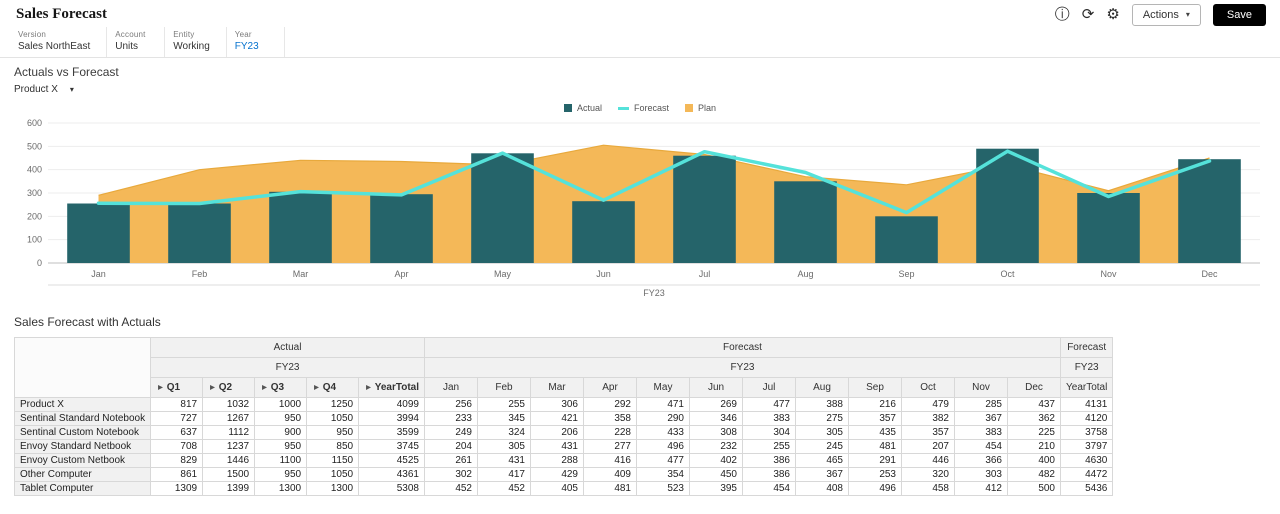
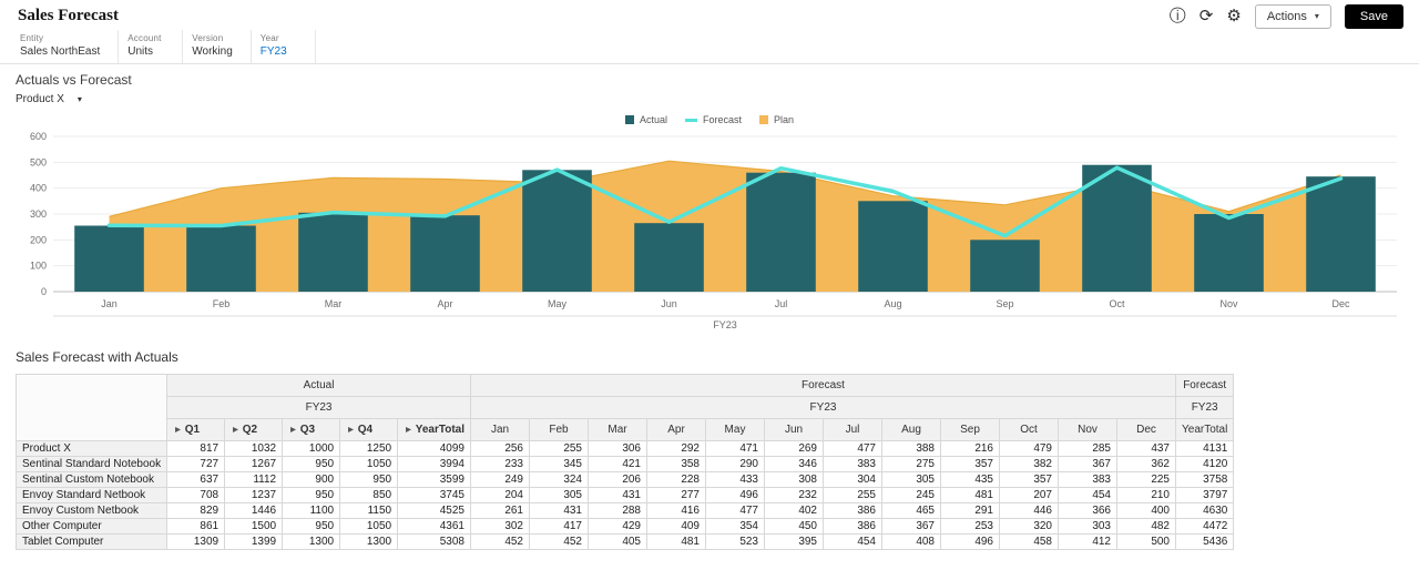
  Sales Forecast
  ⓘ
  ⟳
  ⚙
  Actions
  ▾
  Save
- Version
+ Entity
  Sales NorthEast
  Account
  Units
- Entity
+ Version
  Working
  Year
  FY23
  Actuals vs Forecast
  Product X
  ▾
  Actual
  Forecast
  Plan
  0
  100
  200
  300
  400
  500
  600
  Jan
  Feb
  Mar
  Apr
  May
  Jun
  Jul
  Aug
  Sep
  Oct
  Nov
  Dec
  FY23
  Sales Forecast with Actuals
  	Actual	Forecast	Forecast
  FY23	FY23	FY23
  Q1	Q2	Q3	Q4	YearTotal	Jan	Feb	Mar	Apr	May	Jun	Jul	Aug	Sep	Oct	Nov	Dec	YearTotal
  Product X	817	1032	1000	1250	4099	256	255	306	292	471	269	477	388	216	479	285	437	4131
  Sentinal Standard Notebook	727	1267	950	1050	3994	233	345	421	358	290	346	383	275	357	382	367	362	4120
  Sentinal Custom Notebook	637	1112	900	950	3599	249	324	206	228	433	308	304	305	435	357	383	225	3758
  Envoy Standard Netbook	708	1237	950	850	3745	204	305	431	277	496	232	255	245	481	207	454	210	3797
  Envoy Custom Netbook	829	1446	1100	1150	4525	261	431	288	416	477	402	386	465	291	446	366	400	4630
  Other Computer	861	1500	950	1050	4361	302	417	429	409	354	450	386	367	253	320	303	482	4472
  Tablet Computer	1309	1399	1300	1300	5308	452	452	405	481	523	395	454	408	496	458	412	500	5436
